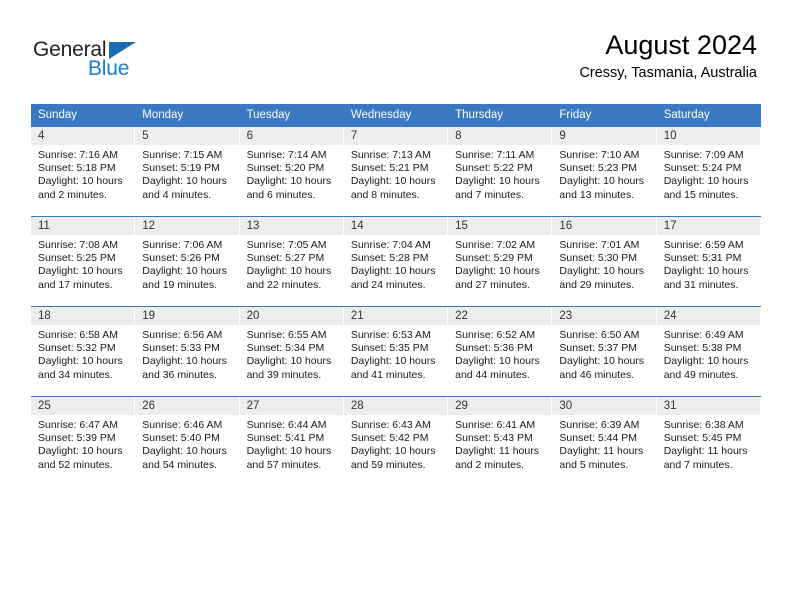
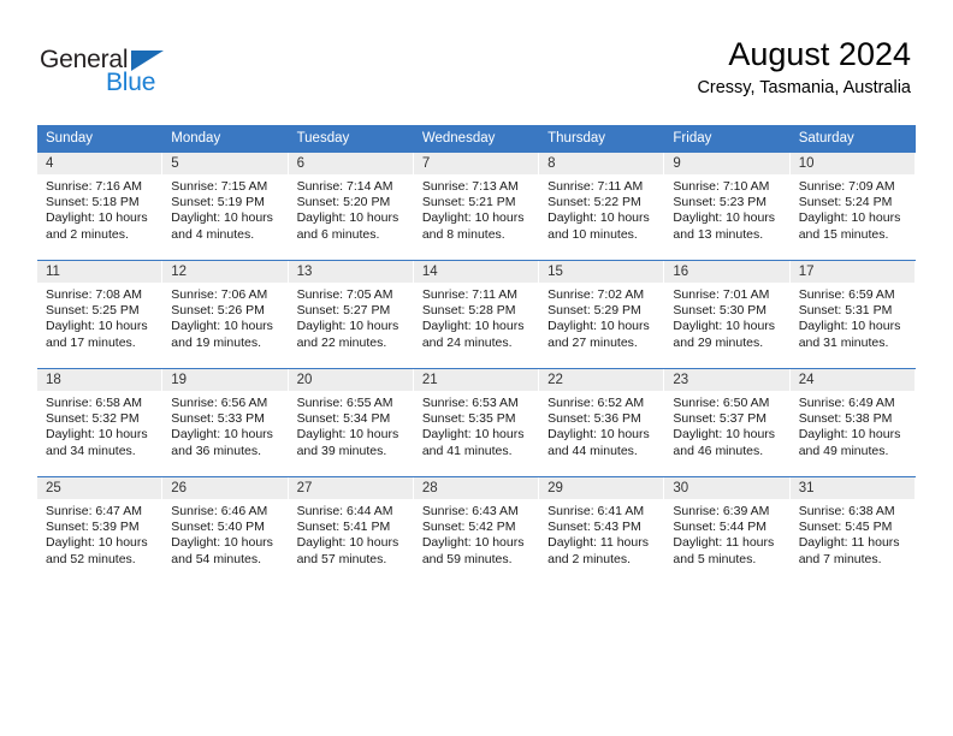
  General
  Blue
  August 2024
  Cressy, Tasmania, Australia
  Sunday	Monday	Tuesday	Wednesday	Thursday	Friday	Saturday
- 4Sunrise: 7:16 AMSunset: 5:18 PMDaylight: 10 hoursand 2 minutes.	5Sunrise: 7:15 AMSunset: 5:19 PMDaylight: 10 hoursand 4 minutes.	6Sunrise: 7:14 AMSunset: 5:20 PMDaylight: 10 hoursand 6 minutes.	7Sunrise: 7:13 AMSunset: 5:21 PMDaylight: 10 hoursand 8 minutes.	8Sunrise: 7:11 AMSunset: 5:22 PMDaylight: 10 hoursand 7 minutes.	9Sunrise: 7:10 AMSunset: 5:23 PMDaylight: 10 hoursand 13 minutes.	10Sunrise: 7:09 AMSunset: 5:24 PMDaylight: 10 hoursand 15 minutes.
+ 4Sunrise: 7:16 AMSunset: 5:18 PMDaylight: 10 hoursand 2 minutes.	5Sunrise: 7:15 AMSunset: 5:19 PMDaylight: 10 hoursand 4 minutes.	6Sunrise: 7:14 AMSunset: 5:20 PMDaylight: 10 hoursand 6 minutes.	7Sunrise: 7:13 AMSunset: 5:21 PMDaylight: 10 hoursand 8 minutes.	8Sunrise: 7:11 AMSunset: 5:22 PMDaylight: 10 hoursand 10 minutes.	9Sunrise: 7:10 AMSunset: 5:23 PMDaylight: 10 hoursand 13 minutes.	10Sunrise: 7:09 AMSunset: 5:24 PMDaylight: 10 hoursand 15 minutes.
- 11Sunrise: 7:08 AMSunset: 5:25 PMDaylight: 10 hoursand 17 minutes.	12Sunrise: 7:06 AMSunset: 5:26 PMDaylight: 10 hoursand 19 minutes.	13Sunrise: 7:05 AMSunset: 5:27 PMDaylight: 10 hoursand 22 minutes.	14Sunrise: 7:04 AMSunset: 5:28 PMDaylight: 10 hoursand 24 minutes.	15Sunrise: 7:02 AMSunset: 5:29 PMDaylight: 10 hoursand 27 minutes.	16Sunrise: 7:01 AMSunset: 5:30 PMDaylight: 10 hoursand 29 minutes.	17Sunrise: 6:59 AMSunset: 5:31 PMDaylight: 10 hoursand 31 minutes.
+ 11Sunrise: 7:08 AMSunset: 5:25 PMDaylight: 10 hoursand 17 minutes.	12Sunrise: 7:06 AMSunset: 5:26 PMDaylight: 10 hoursand 19 minutes.	13Sunrise: 7:05 AMSunset: 5:27 PMDaylight: 10 hoursand 22 minutes.	14Sunrise: 7:11 AMSunset: 5:28 PMDaylight: 10 hoursand 24 minutes.	15Sunrise: 7:02 AMSunset: 5:29 PMDaylight: 10 hoursand 27 minutes.	16Sunrise: 7:01 AMSunset: 5:30 PMDaylight: 10 hoursand 29 minutes.	17Sunrise: 6:59 AMSunset: 5:31 PMDaylight: 10 hoursand 31 minutes.
  18Sunrise: 6:58 AMSunset: 5:32 PMDaylight: 10 hoursand 34 minutes.	19Sunrise: 6:56 AMSunset: 5:33 PMDaylight: 10 hoursand 36 minutes.	20Sunrise: 6:55 AMSunset: 5:34 PMDaylight: 10 hoursand 39 minutes.	21Sunrise: 6:53 AMSunset: 5:35 PMDaylight: 10 hoursand 41 minutes.	22Sunrise: 6:52 AMSunset: 5:36 PMDaylight: 10 hoursand 44 minutes.	23Sunrise: 6:50 AMSunset: 5:37 PMDaylight: 10 hoursand 46 minutes.	24Sunrise: 6:49 AMSunset: 5:38 PMDaylight: 10 hoursand 49 minutes.
  25Sunrise: 6:47 AMSunset: 5:39 PMDaylight: 10 hoursand 52 minutes.	26Sunrise: 6:46 AMSunset: 5:40 PMDaylight: 10 hoursand 54 minutes.	27Sunrise: 6:44 AMSunset: 5:41 PMDaylight: 10 hoursand 57 minutes.	28Sunrise: 6:43 AMSunset: 5:42 PMDaylight: 10 hoursand 59 minutes.	29Sunrise: 6:41 AMSunset: 5:43 PMDaylight: 11 hoursand 2 minutes.	30Sunrise: 6:39 AMSunset: 5:44 PMDaylight: 11 hoursand 5 minutes.	31Sunrise: 6:38 AMSunset: 5:45 PMDaylight: 11 hoursand 7 minutes.
